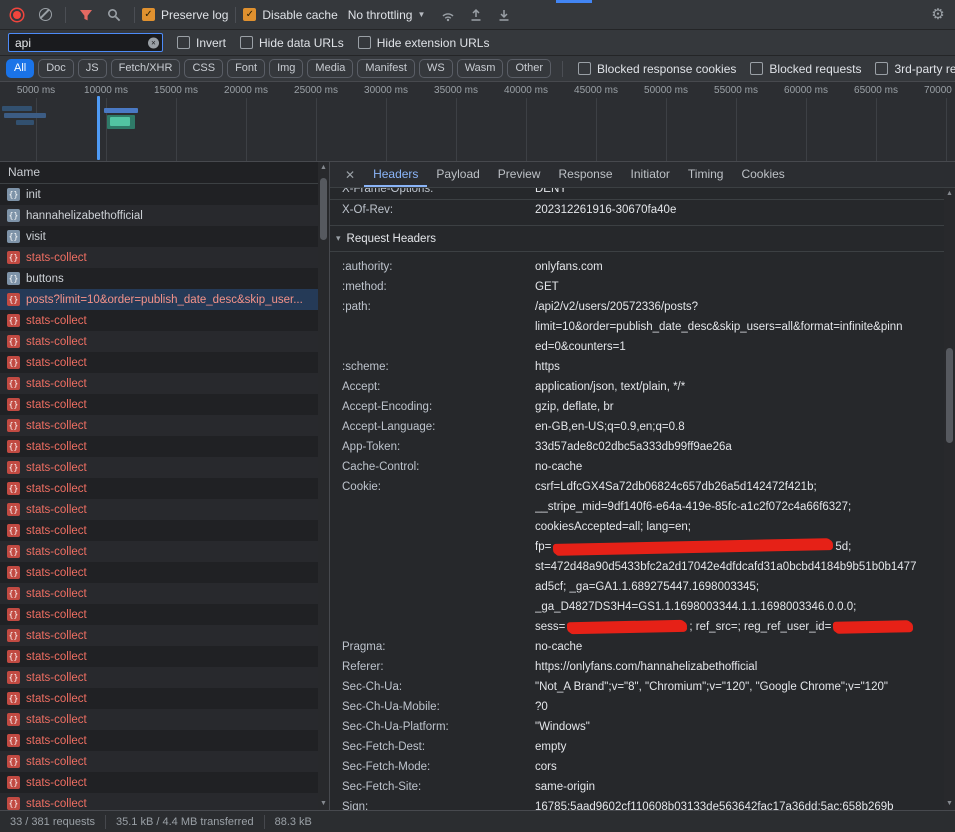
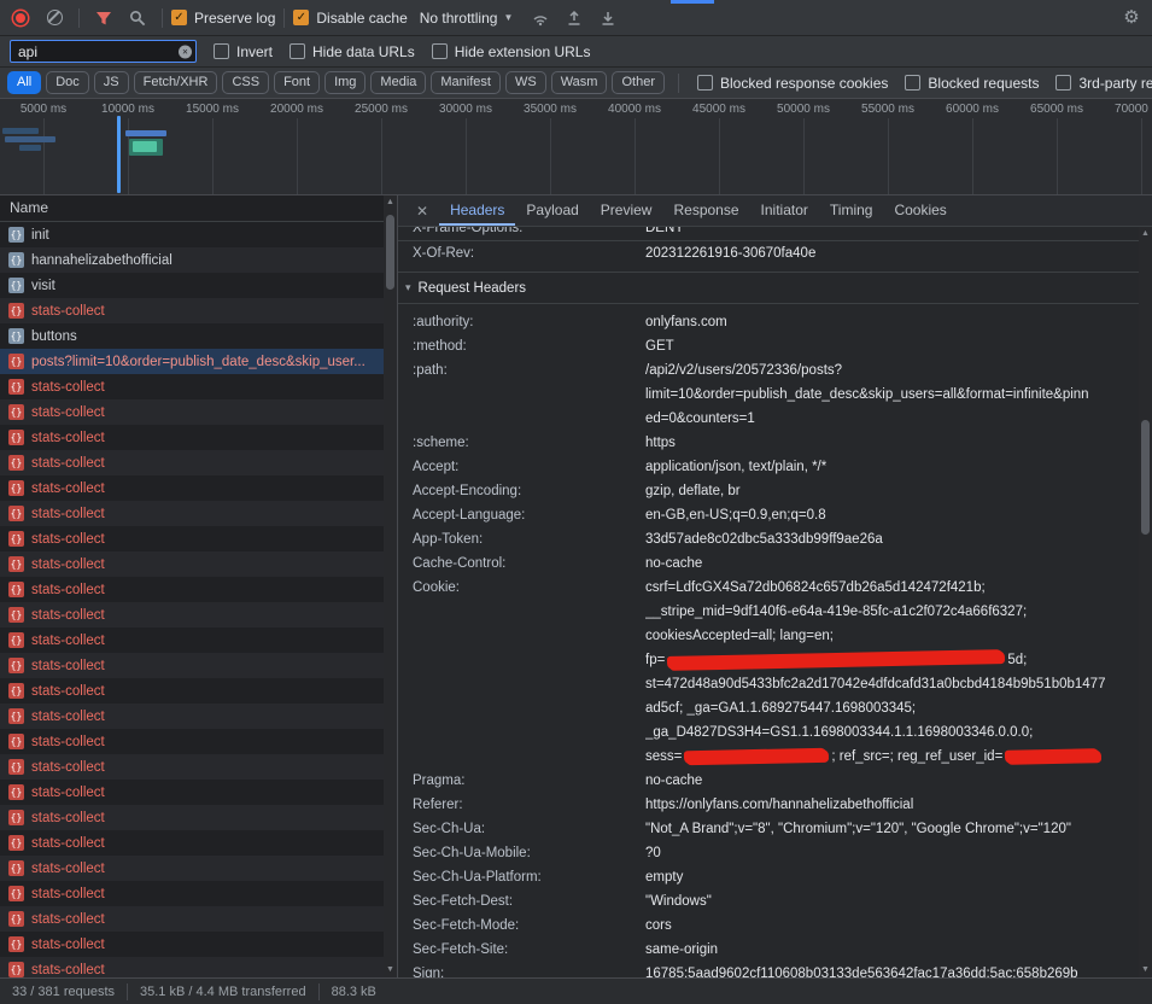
  ✓
  Preserve log
  ✓
  Disable cache
  No throttling
  ▼
  ⚙
  api
  ×
  Invert
  Hide data URLs
  Hide extension URLs
  All
  Doc
  JS
  Fetch/XHR
  CSS
  Font
  Img
  Media
  Manifest
  WS
  Wasm
  Other
  Blocked response cookies
  Blocked requests
  5000 ms
  10000 ms
  15000 ms
  20000 ms
  25000 ms
  30000 ms
  35000 ms
  40000 ms
  45000 ms
  50000 ms
  55000 ms
  60000 ms
  65000 ms
  70000
  Name
  {}
  init
  {}
  hannahelizabethofficial
  {}
  visit
  {}
  stats-collect
  {}
  buttons
  {}
  posts?limit=10&order=publish_date_desc&skip_user...
  {}
  stats-collect
  {}
  stats-collect
  {}
  stats-collect
  {}
  stats-collect
  {}
  stats-collect
  {}
  stats-collect
  {}
  stats-collect
  {}
  stats-collect
  {}
  stats-collect
  {}
  stats-collect
  {}
  stats-collect
  {}
  stats-collect
  {}
  stats-collect
  {}
  stats-collect
  {}
  stats-collect
  {}
  stats-collect
  {}
  stats-collect
  {}
  stats-collect
  {}
  stats-collect
  {}
  stats-collect
  {}
  stats-collect
  {}
  stats-collect
  {}
  stats-collect
  {}
  stats-collect
  ✕
  Headers
  Payload
  Preview
  Response
  Initiator
  Timing
  Cookies
  X-Frame-Options:
  DENY
  X-Of-Rev:
  202312261916-30670fa40e
  ▾
  Request Headers
  :authority:
  onlyfans.com
  :method:
  GET
  :path:
  /api2/v2/users/20572336/posts?
  limit=10&order=publish_date_desc&skip_users=all&format=infinite&pinn
  ed=0&counters=1
  :scheme:
  https
  Accept:
  application/json, text/plain, */*
  Accept-Encoding:
  gzip, deflate, br
  Accept-Language:
  en-GB,en-US;q=0.9,en;q=0.8
  App-Token:
  33d57ade8c02dbc5a333db99ff9ae26a
  Cache-Control:
  no-cache
  Cookie:
  csrf=LdfcGX4Sa72db06824c657db26a5d142472f421b;
  __stripe_mid=9df140f6-e64a-419e-85fc-a1c2f072c4a66f6327;
  cookiesAccepted=all; lang=en;
  fp= 5d;
  st=472d48a90d5433bfc2a2d17042e4dfdcafd31a0bcbd4184b9b51b0b1477
  ad5cf; _ga=GA1.1.689275447.1698003345;
  _ga_D4827DS3H4=GS1.1.1698003344.1.1.1698003346.0.0.0;
  sess= ; ref_src=; reg_ref_user_id=
  Pragma:
  no-cache
  Referer:
  https://onlyfans.com/hannahelizabethofficial
  Sec-Ch-Ua:
  "Not_A Brand";v="8", "Chromium";v="120", "Google Chrome";v="120"
  Sec-Ch-Ua-Mobile:
  ?0
  Sec-Ch-Ua-Platform:
- "Windows"
+ empty
  Sec-Fetch-Dest:
- empty
+ "Windows"
  Sec-Fetch-Mode:
  cors
  Sec-Fetch-Site:
  same-origin
  Sign:
  16785:5aad9602cf110608b03133de563642fac17a36dd:5ac:658b269b
  33 / 381 requests
  35.1 kB / 4.4 MB transferred
  88.3 kB
